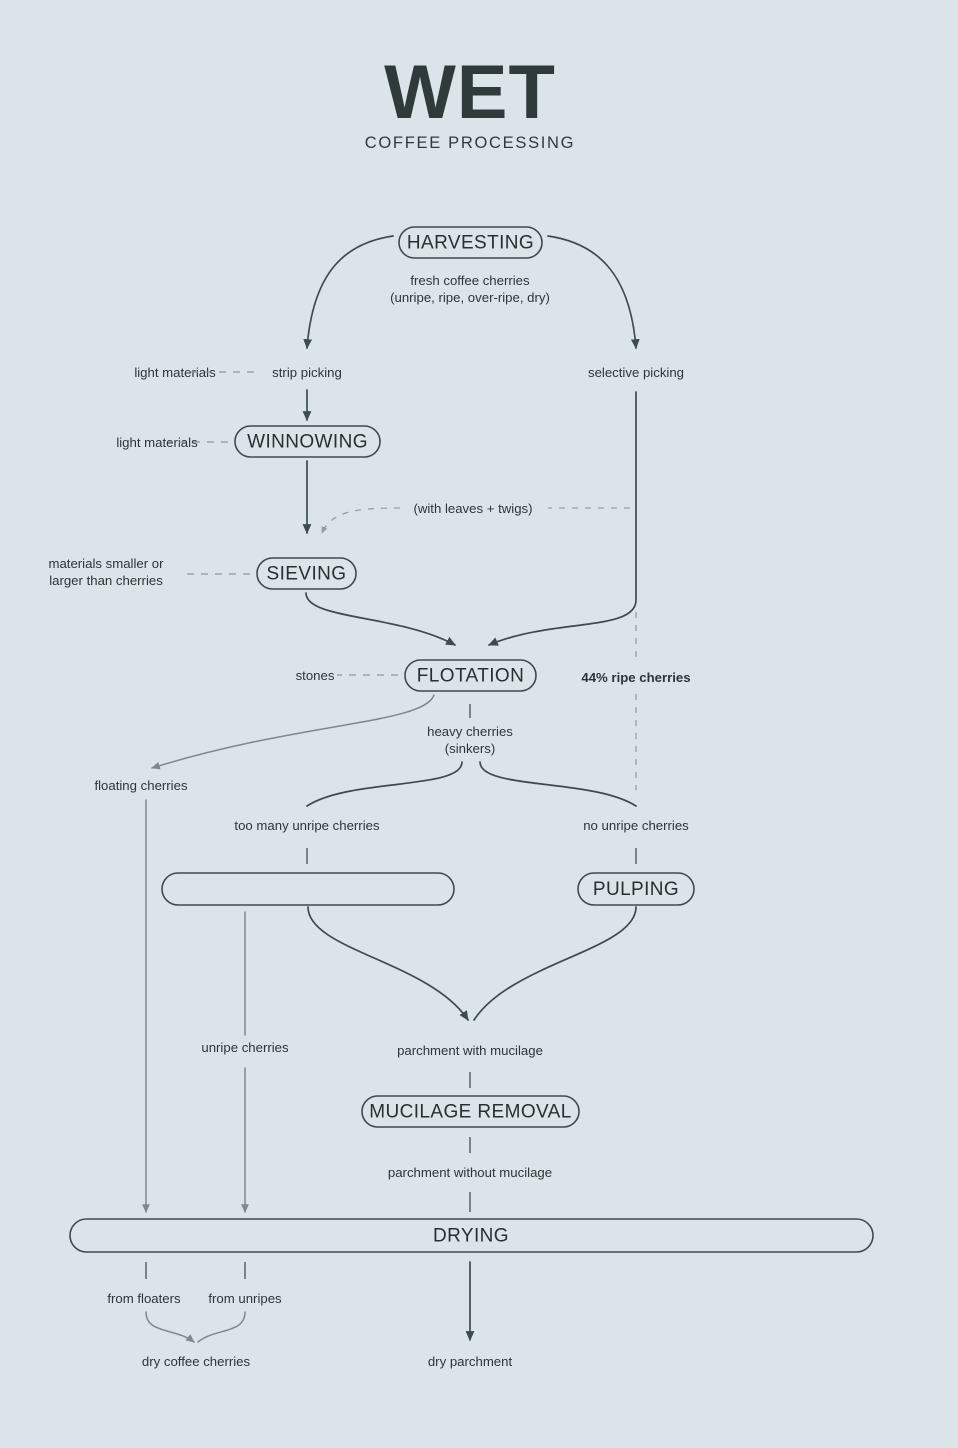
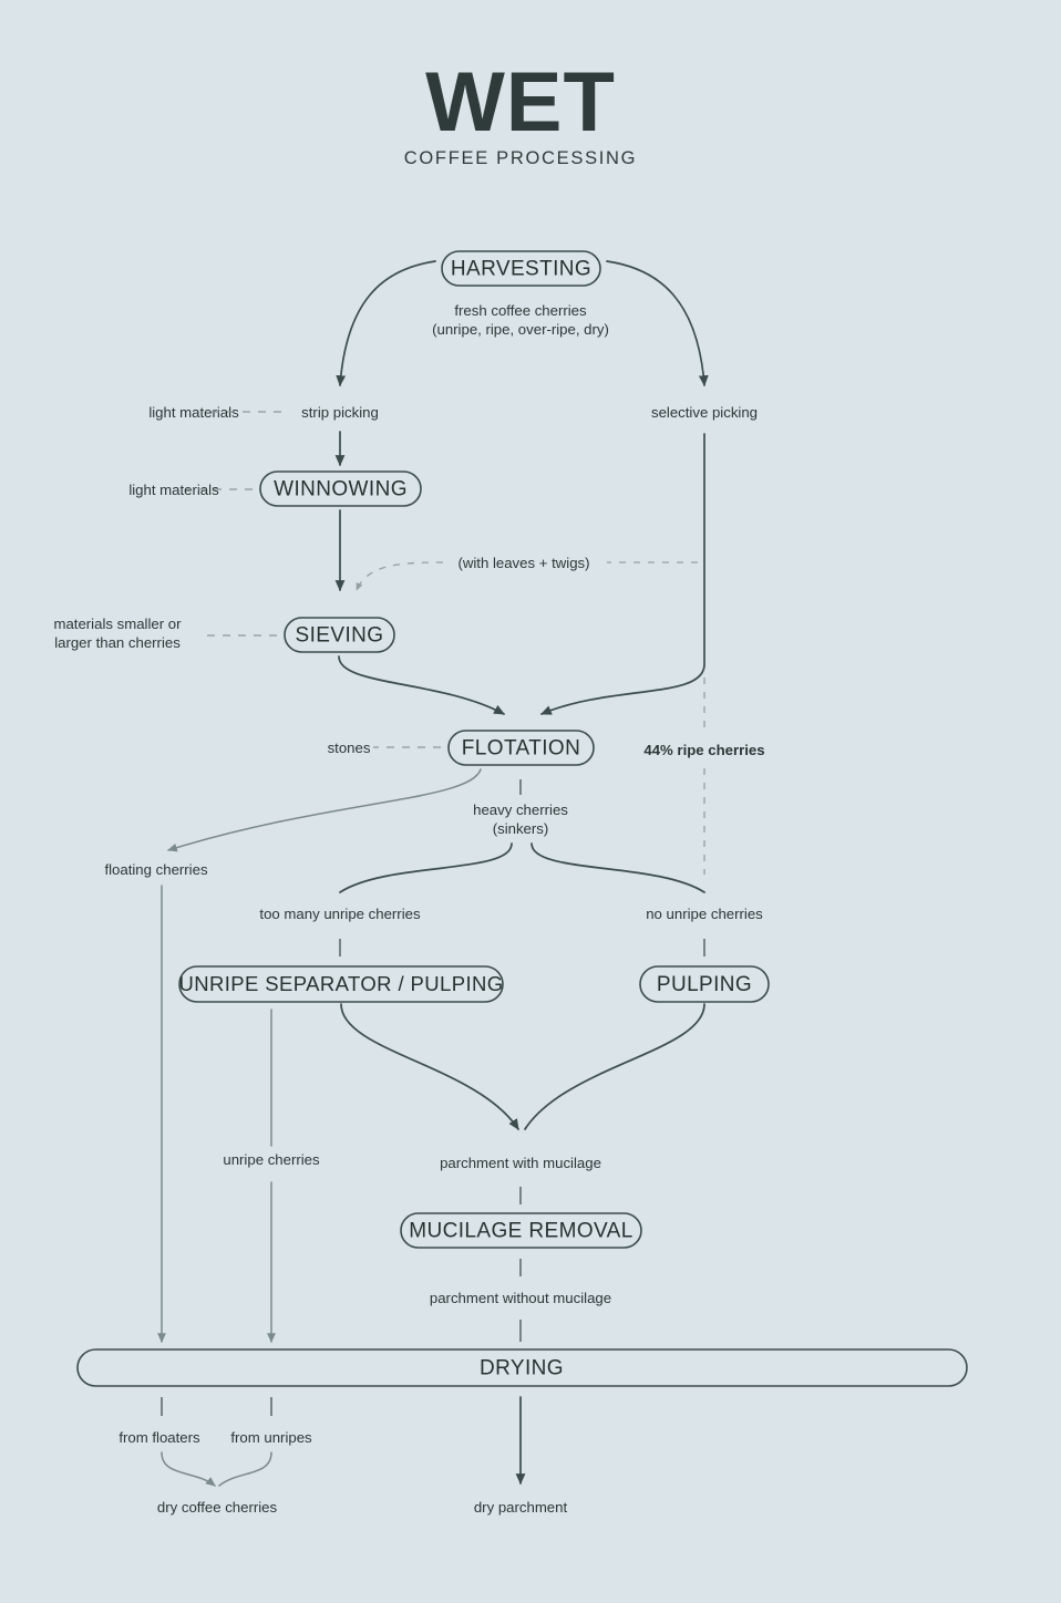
  WET
  COFFEE PROCESSING
  HARVESTING
  fresh coffee cherries
  (unripe, ripe, over-ripe, dry)
  strip picking
  selective picking
  light mateas
  WINNOWING
  light matrl
  (with leaves + twigs)
  SIEVING
  materials smaller or
  larger than cherries
  FLOTATION
  stones
  44% ripe cherries
  heavy cherries
  (sinkers)
  floating cherries
  too many unripe cherries
  no unripe cherries
+ UNRIPE SEPARATOR / PULPING
  PULPING
  unripe cherries
  parchment with mucilage
  MUCILAGE REMOVAL
  parchment without mucilage
  DRYING
  from floaters
  from unripes
  dry coffee cherries
  dry parchment
